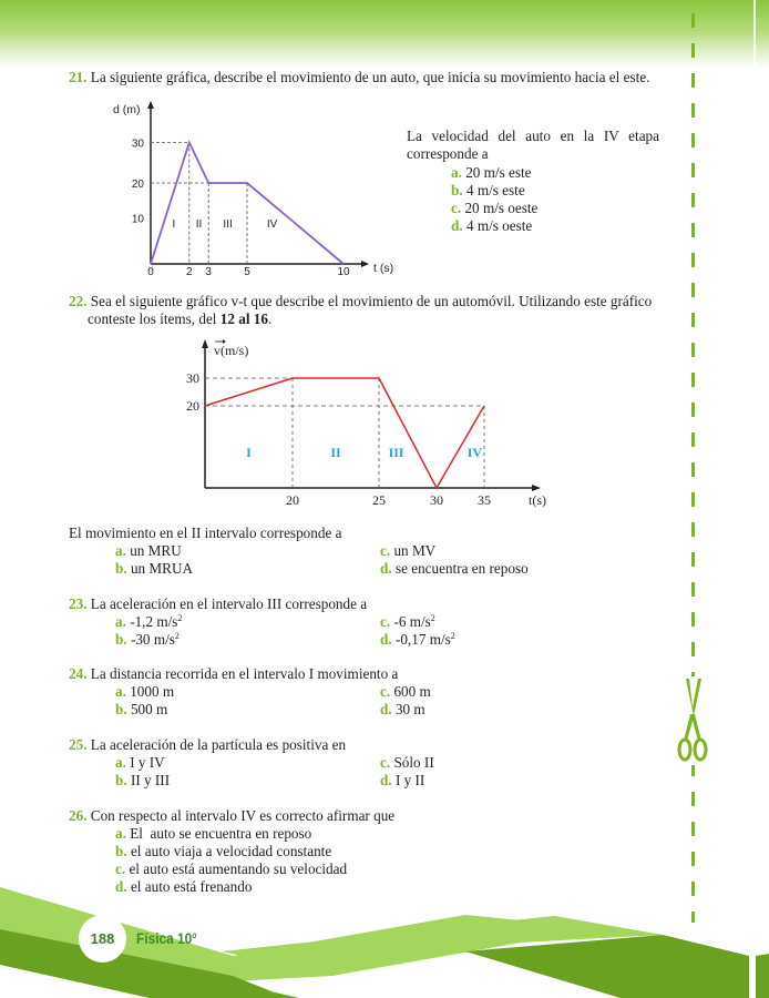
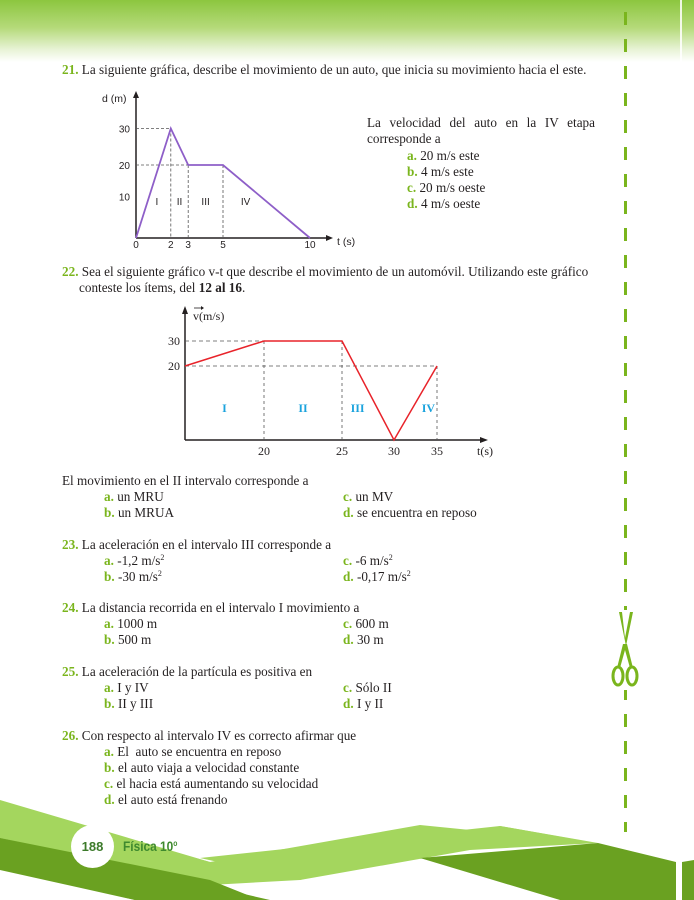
  21. La siguiente gráfica, describe el movimiento de un auto, que inicia su movimiento hacia el este.
  d (m)
  t (s)
  10
  20
  30
  0
  2
  3
  5
  10
  I
  II
  III
  IV
  La velocidad del auto en la IV etapa corresponde a
  a. 20 m/s este
  b. 4 m/s este
  c. 20 m/s oeste
  d. 4 m/s oeste
  22. Sea el siguiente gráfico v-t que describe el movimiento de un automóvil. Utilizando este gráfico
  conteste los ítems, del 12 al 16.
  v(m/s)
  t(s)
  20
  30
  20
  25
  30
  35
  I
  II
  III
  IV
  El movimiento en el II intervalo corresponde a
  a. un MRU
  b. un MRUA
  c. un MV
  d. se encuentra en reposo
  23. La aceleración en el intervalo III corresponde a
  a. -1,2 m/s2
  b. -30 m/s2
  c. -6 m/s2
  d. -0,17 m/s2
  24. La distancia recorrida en el intervalo I movimiento a
  a. 1000 m
  b. 500 m
  c. 600 m
  d. 30 m
  25. La aceleración de la partícula es positiva en
  a. I y IV
  b. II y III
  c. Sólo II
  d. I y II
  26. Con respecto al intervalo IV es correcto afirmar que
  a. El auto se encuentra en reposo
  b. el auto viaja a velocidad constante
- c. el auto está aumentando su velocidad
+ c. el hacia está aumentando su velocidad
  d. el auto está frenando
  188
  Física 10o
